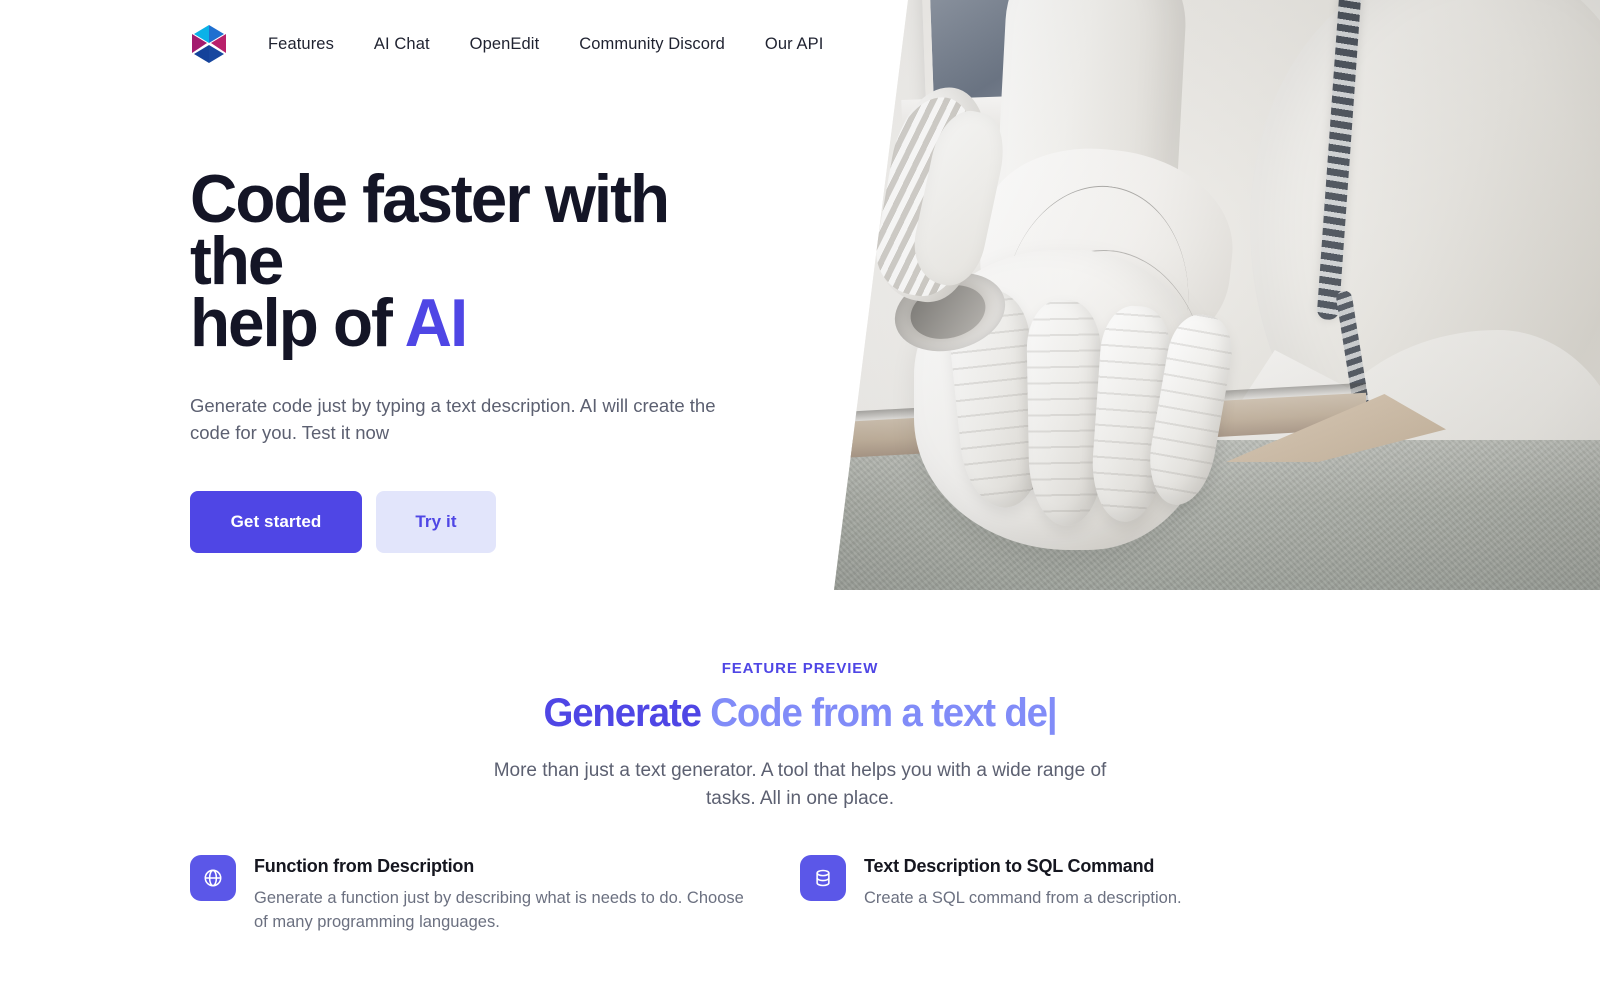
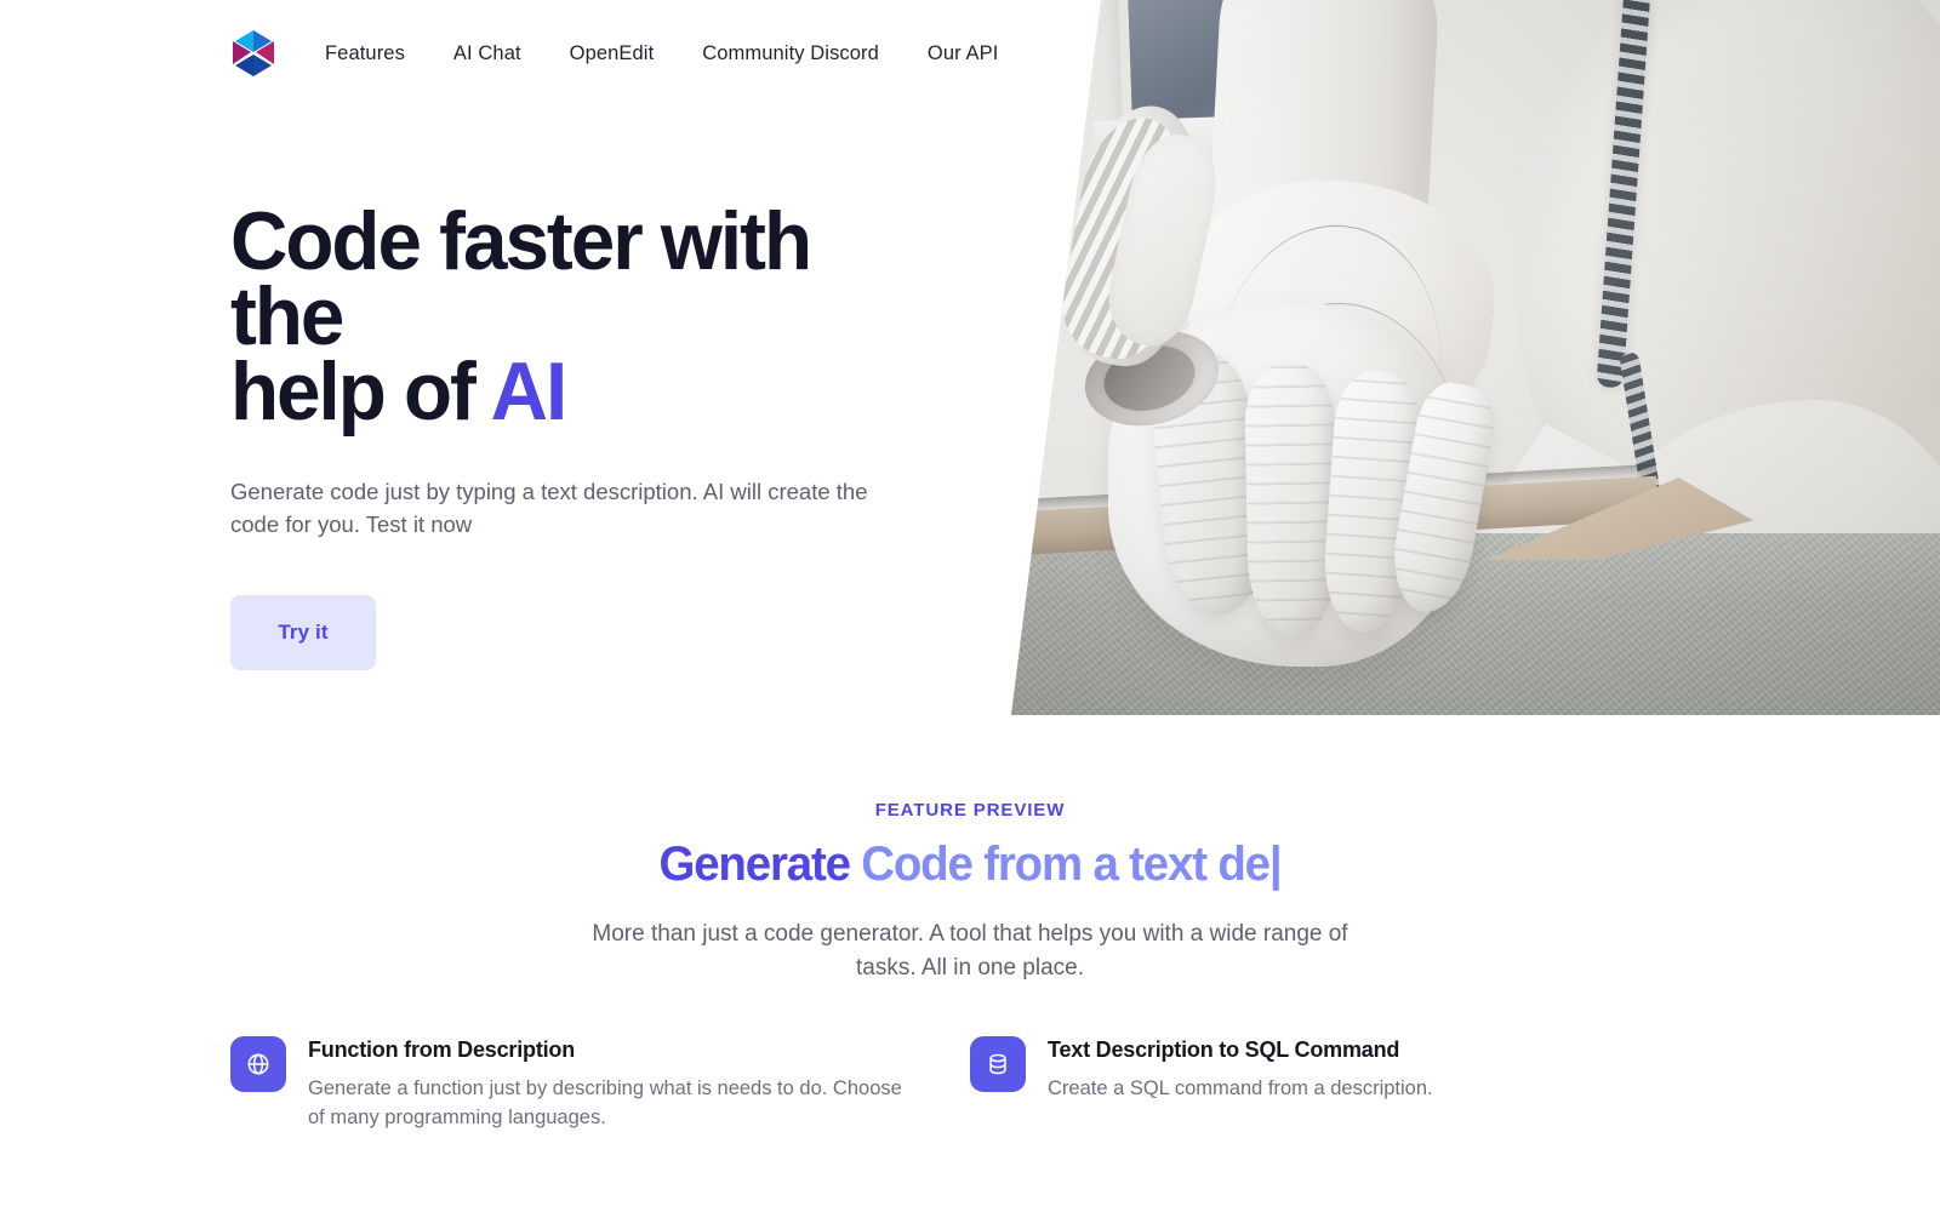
  Features
  AI Chat
  OpenEdit
  Community Discord
  Our API
  Code faster with the
  help of AI
  Generate code just by typing a text description. AI will create the code for you. Test it now
- Get started
  Try it
  FEATURE PREVIEW
  Generate Code from a text de|
- More than just a text generator. A tool that helps you with a wide range of tasks. All in one place.
+ More than just a code generator. A tool that helps you with a wide range of tasks. All in one place.
  Function from Description
  Generate a function just by describing what is needs to do. Choose of many programming languages.
  Text Description to SQL Command
  Create a SQL command from a description.
